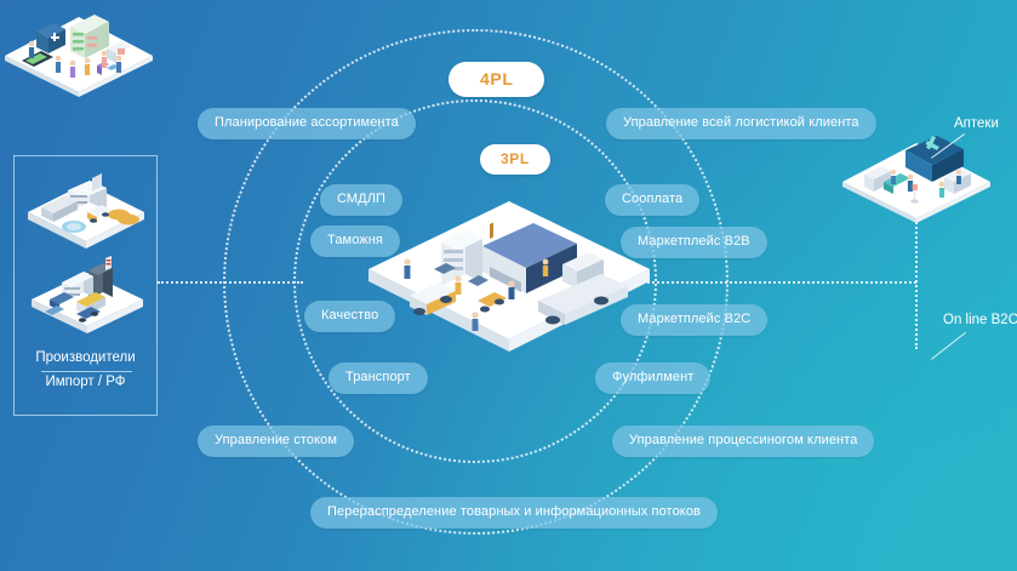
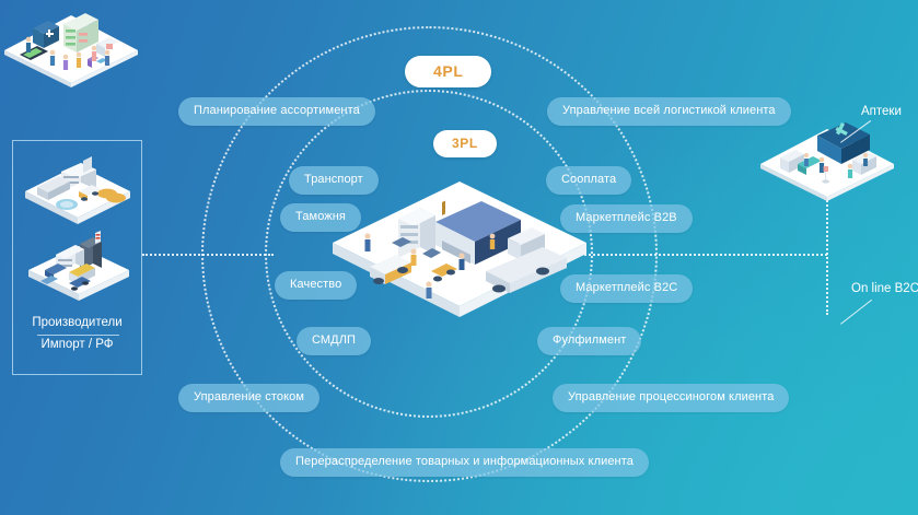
  4PL
  3PL
  Планирование ассортимента
  Управление всей логистикой клиента
- СМДЛП
+ Транспорт
  Таможня
  Качество
- Транспорт
+ СМДЛП
  Сооплата
  Маркетплейс B2B
  Маркетплейс B2C
  Фулфилмент
  Управление стоком
  Управление процессиногом клиента
- Перераспределение товарных и информационных потоков
+ Перераспределение товарных и информационных клиента
  Производители
  Импорт / РФ
  Аптеки
  On line B2C
